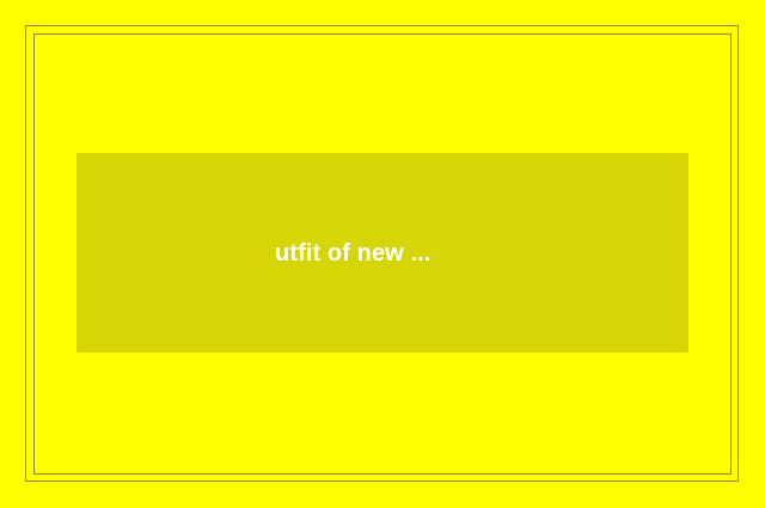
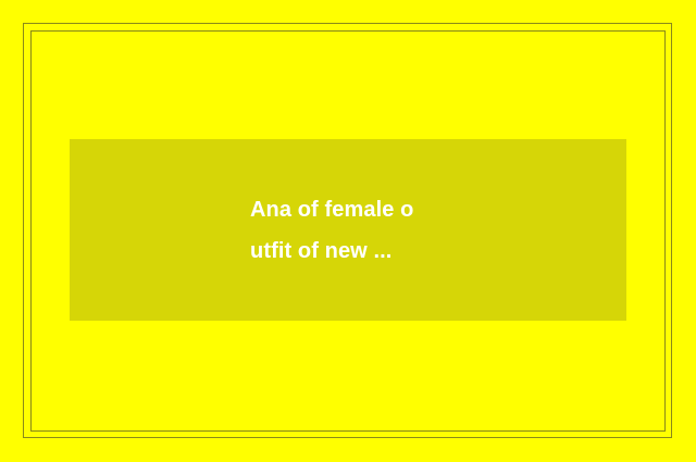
+ Ana of female o
  utfit of new ...
